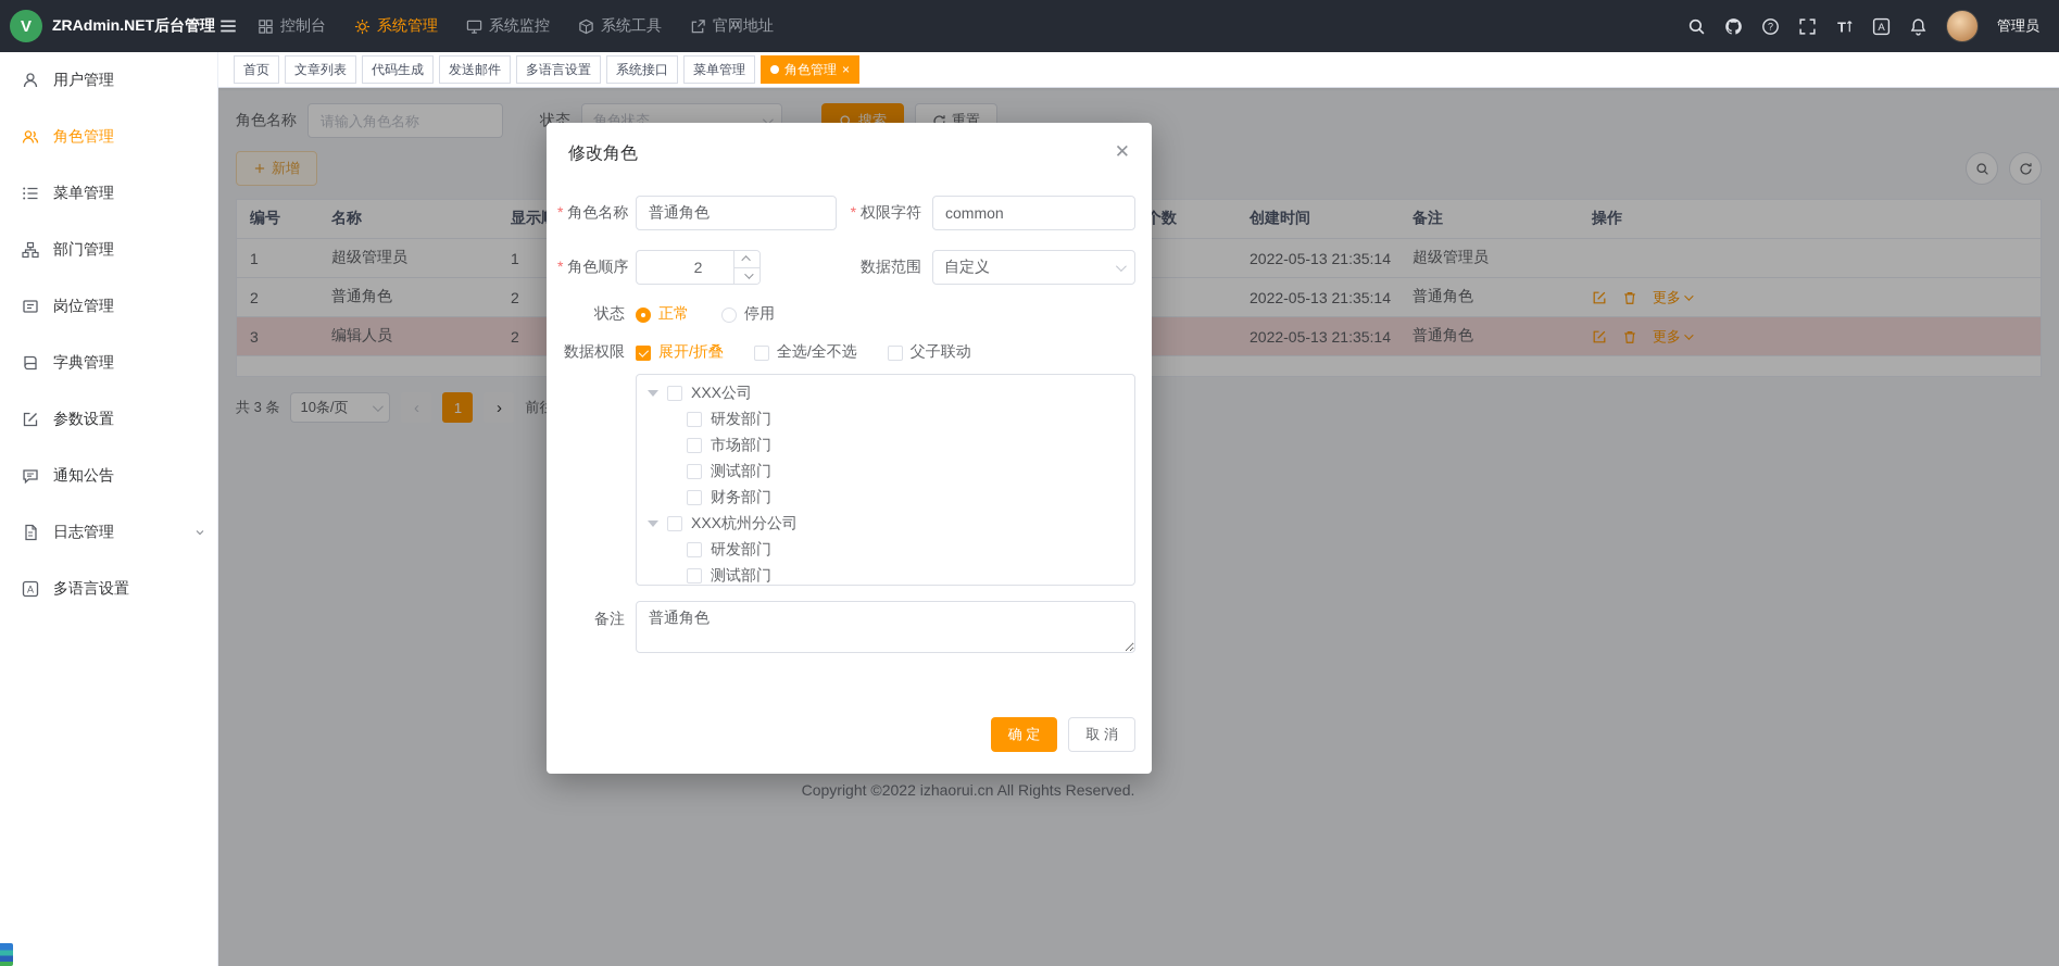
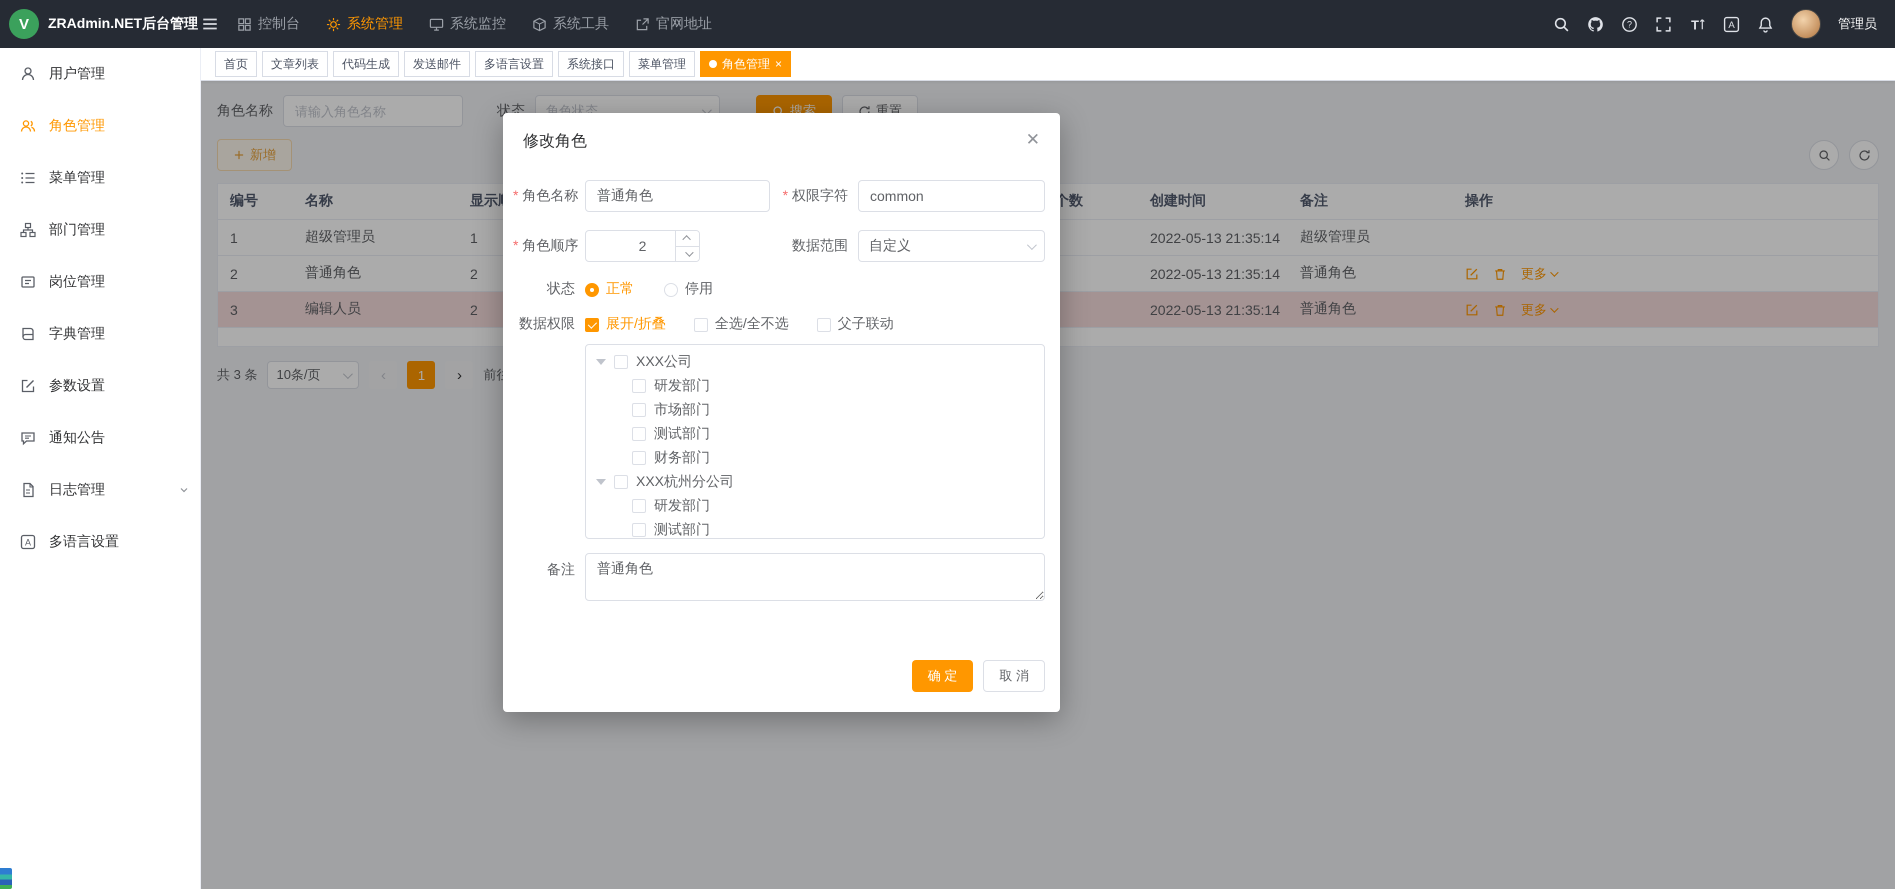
  V
  ZRAdmin.NET后台管理
  控制台
  系统管理
  系统监控
  系统工具
  官网地址
  ?
  T
  A
  管理员
  用户管理
  角色管理
  菜单管理
  部门管理
  岗位管理
  字典管理
  参数设置
  通知公告
  日志管理
  A
  多语言设置
  首页
  文章列表
  代码生成
  发送邮件
  多语言设置
  系统接口
  菜单管理
  角色管理
  ×
  角色名称
  请输入角色名称
  状态
  角色状态
  搜索
  重置
  新增
  编号	名称	显示			个数	创建时间	备注	操作
  1	超级管理员	1				2022-05-13 21:35:14	超级管理员
  2	普通角色	2				2022-05-13 21:35:14	普通角色	更多
  3	编辑人员	2				2022-05-13 21:35:14	普通角色	更多
  共 3 条
  10条/页
  ‹
  1
  ›
- Copyright ©2022 izhaorui.cn All Rights Reserved.
  修改角色
  ✕
  角色名称
  普通角色
  权限字符
  common
  角色顺序
  2
  数据范围
  自定义
  状态
  正常
  停用
  数据权限
  展开/折叠
  全选/全不选
  父子联动
  XXX公司
  研发部门
  市场部门
  测试部门
  财务部门
  XXX杭州分公司
  研发部门
  测试部门
  备注
  普通角色
  确 定
  取 消
